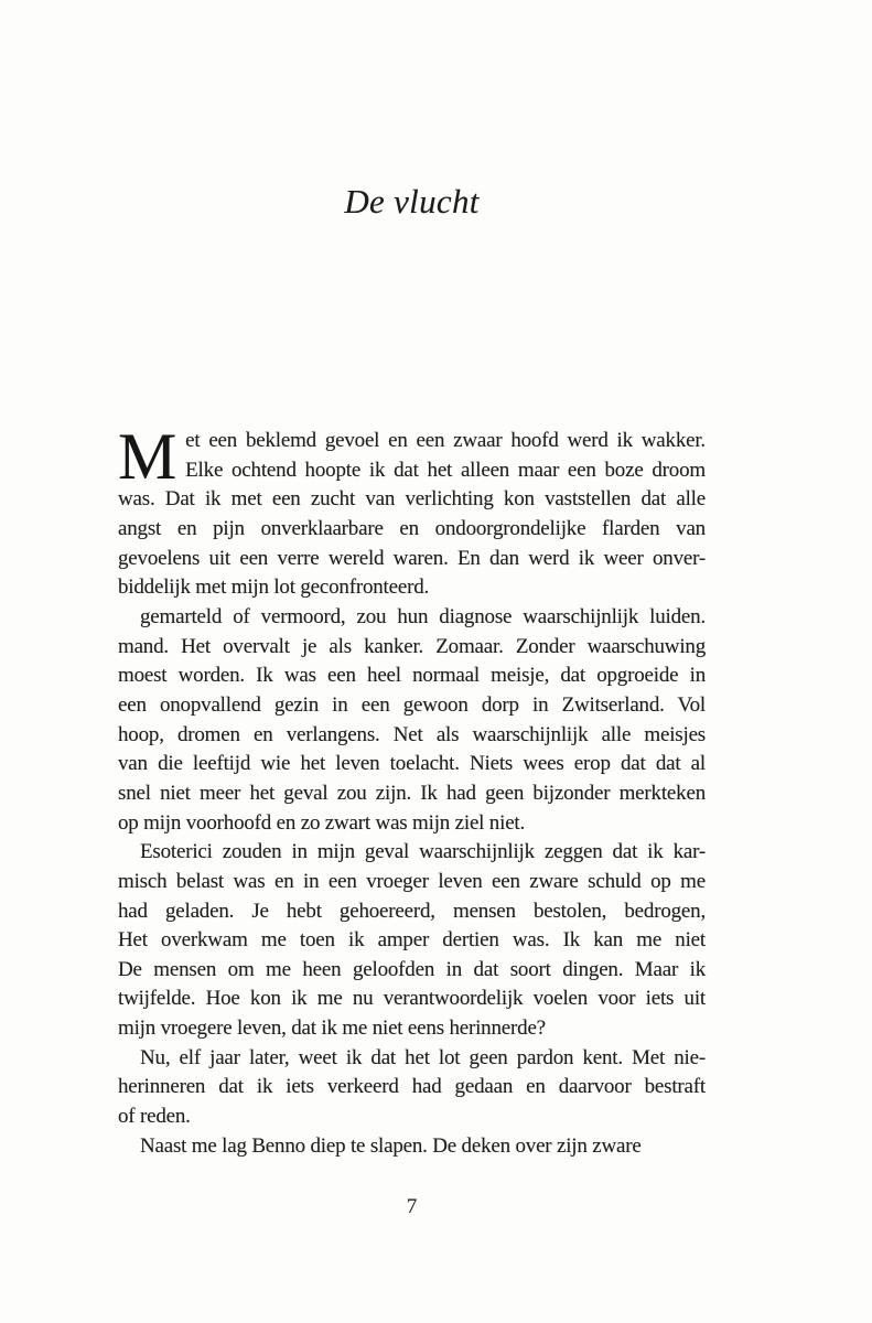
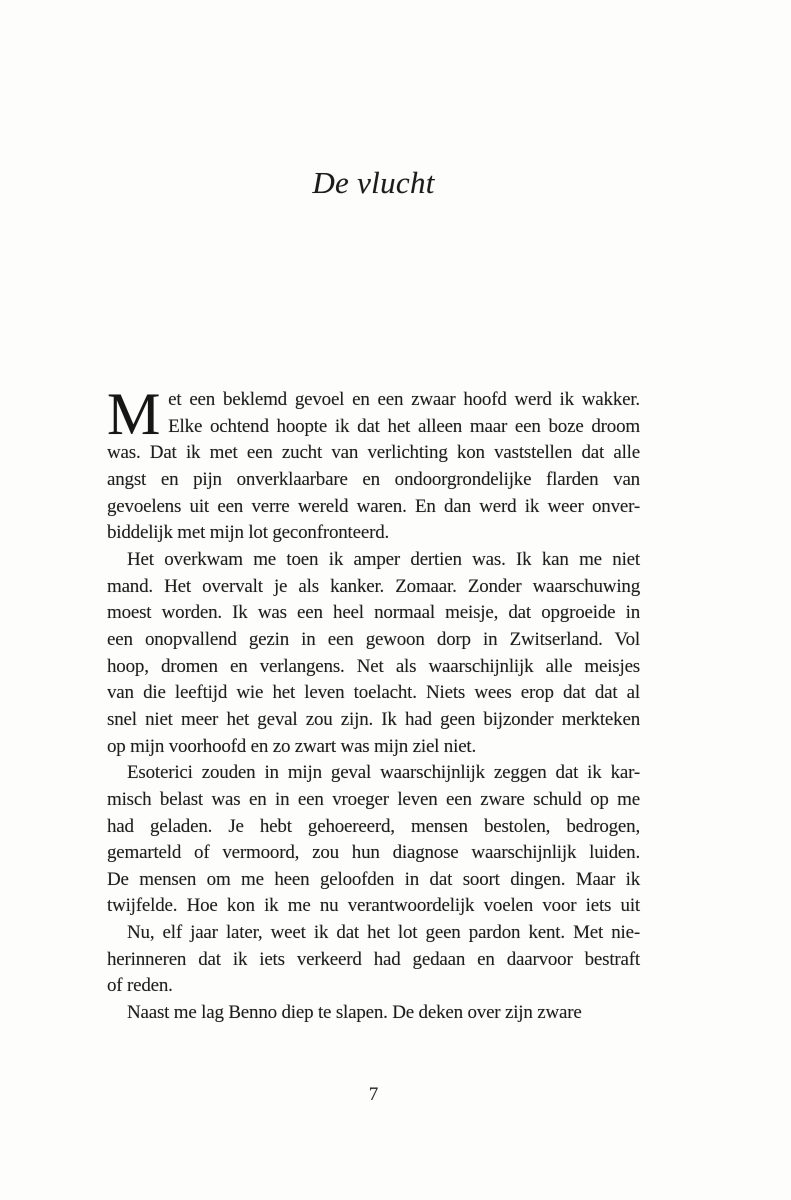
  De vlucht
  M
  et een beklemd gevoel en een zwaar hoofd werd ik wakker.
  Elke ochtend hoopte ik dat het alleen maar een boze droom
  was. Dat ik met een zucht van verlichting kon vaststellen dat alle
  angst en pijn onverklaarbare en ondoorgrondelijke flarden van
  gevoelens uit een verre wereld waren. En dan werd ik weer onver-
  biddelijk met mijn lot geconfronteerd.
- gemarteld of vermoord, zou hun diagnose waarschijnlijk luiden.
+ Het overkwam me toen ik amper dertien was. Ik kan me niet
  mand. Het overvalt je als kanker. Zomaar. Zonder waarschuwing
  moest worden. Ik was een heel normaal meisje, dat opgroeide in
  een onopvallend gezin in een gewoon dorp in Zwitserland. Vol
  hoop, dromen en verlangens. Net als waarschijnlijk alle meisjes
  van die leeftijd wie het leven toelacht. Niets wees erop dat dat al
  snel niet meer het geval zou zijn. Ik had geen bijzonder merkteken
  op mijn voorhoofd en zo zwart was mijn ziel niet.
  Esoterici zouden in mijn geval waarschijnlijk zeggen dat ik kar-
  misch belast was en in een vroeger leven een zware schuld op me
  had geladen. Je hebt gehoereerd, mensen bestolen, bedrogen,
- Het overkwam me toen ik amper dertien was. Ik kan me niet
+ gemarteld of vermoord, zou hun diagnose waarschijnlijk luiden.
  De mensen om me heen geloofden in dat soort dingen. Maar ik
  twijfelde. Hoe kon ik me nu verantwoordelijk voelen voor iets uit
- mijn vroegere leven, dat ik me niet eens herinnerde?
  Nu, elf jaar later, weet ik dat het lot geen pardon kent. Met nie-
  herinneren dat ik iets verkeerd had gedaan en daarvoor bestraft
  of reden.
  Naast me lag Benno diep te slapen. De deken over zijn zware
  7
